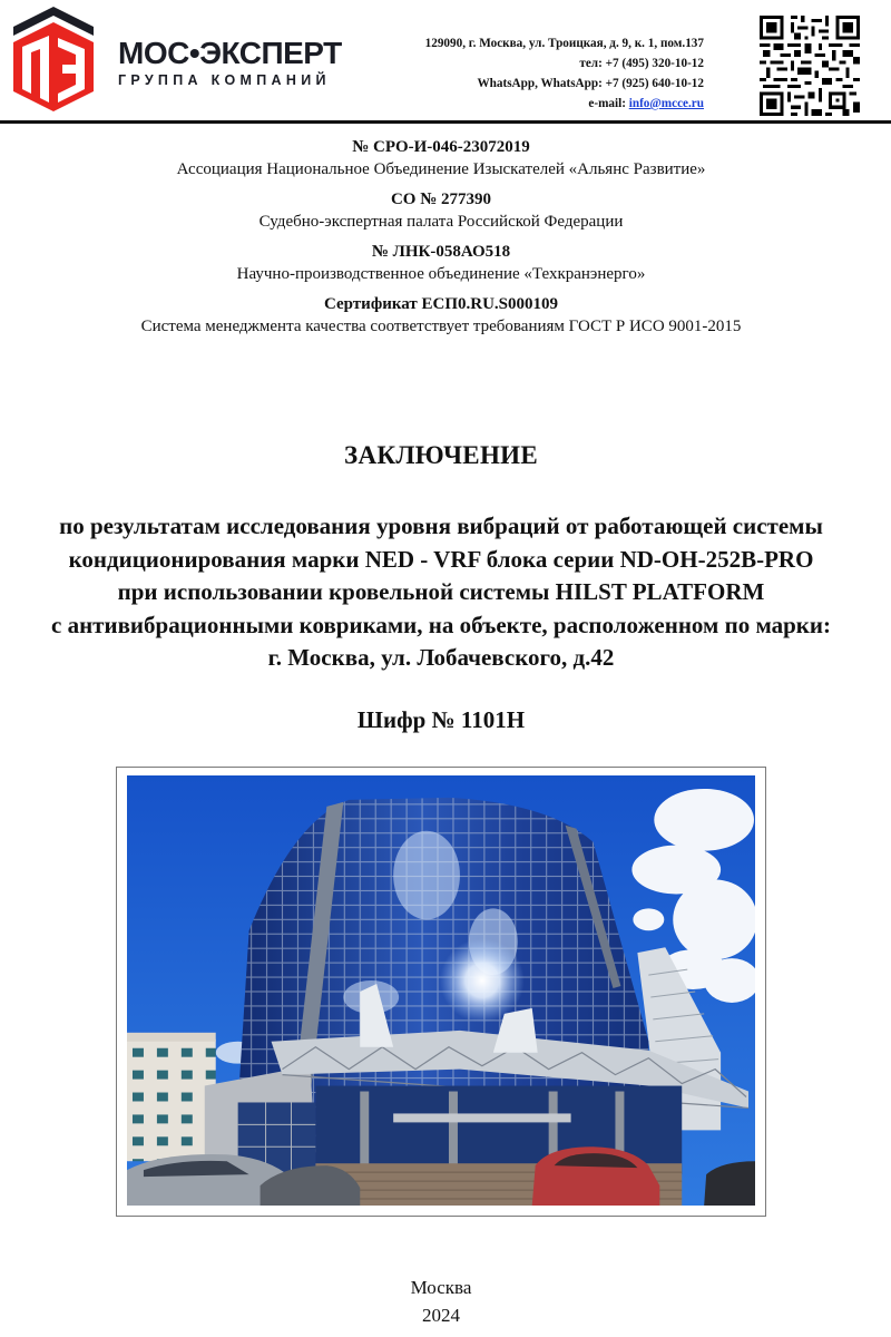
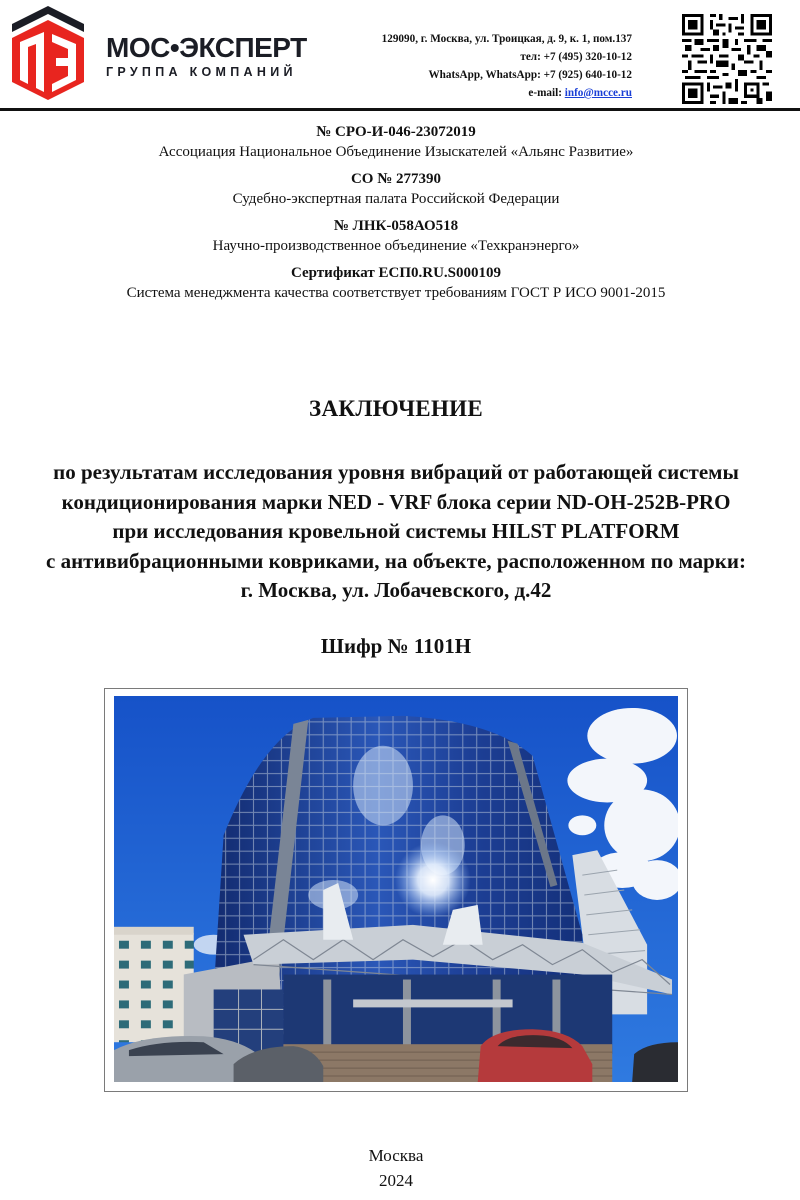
  МОС•ЭКСПЕРТ
  ГРУППА КОМПАНИЙ
  129090, г. Москва, ул. Троицкая, д. 9, к. 1, пом.137
  тел: +7 (495) 320-10-12
  WhatsApp, WhatsApp: +7 (925) 640-10-12
  e-mail: info@mcce.ru
  № СРО-И-046-23072019
  Ассоциация Национальное Объединение Изыскателей «Альянс Развитие»
  СО № 277390
  Судебно-экспертная палата Российской Федерации
  № ЛНК-058АО518
  Научно-производственное объединение «Техкранэнерго»
  Сертификат ЕСП0.RU.S000109
  Система менеджмента качества соответствует требованиям ГОСТ Р ИСО 9001-2015
  ЗАКЛЮЧЕНИЕ
  по результатам исследования уровня вибраций от работающей системы
  кондиционирования марки NED - VRF блока серии ND-OH-252B-PRO
- при использовании кровельной системы HILST PLATFORM
+ при исследования кровельной системы HILST PLATFORM
  с антивибрационными ковриками, на объекте, расположенном по марки:
  г. Москва, ул. Лобачевского, д.42
  Шифр № 1101Н
  Москва
  2024
